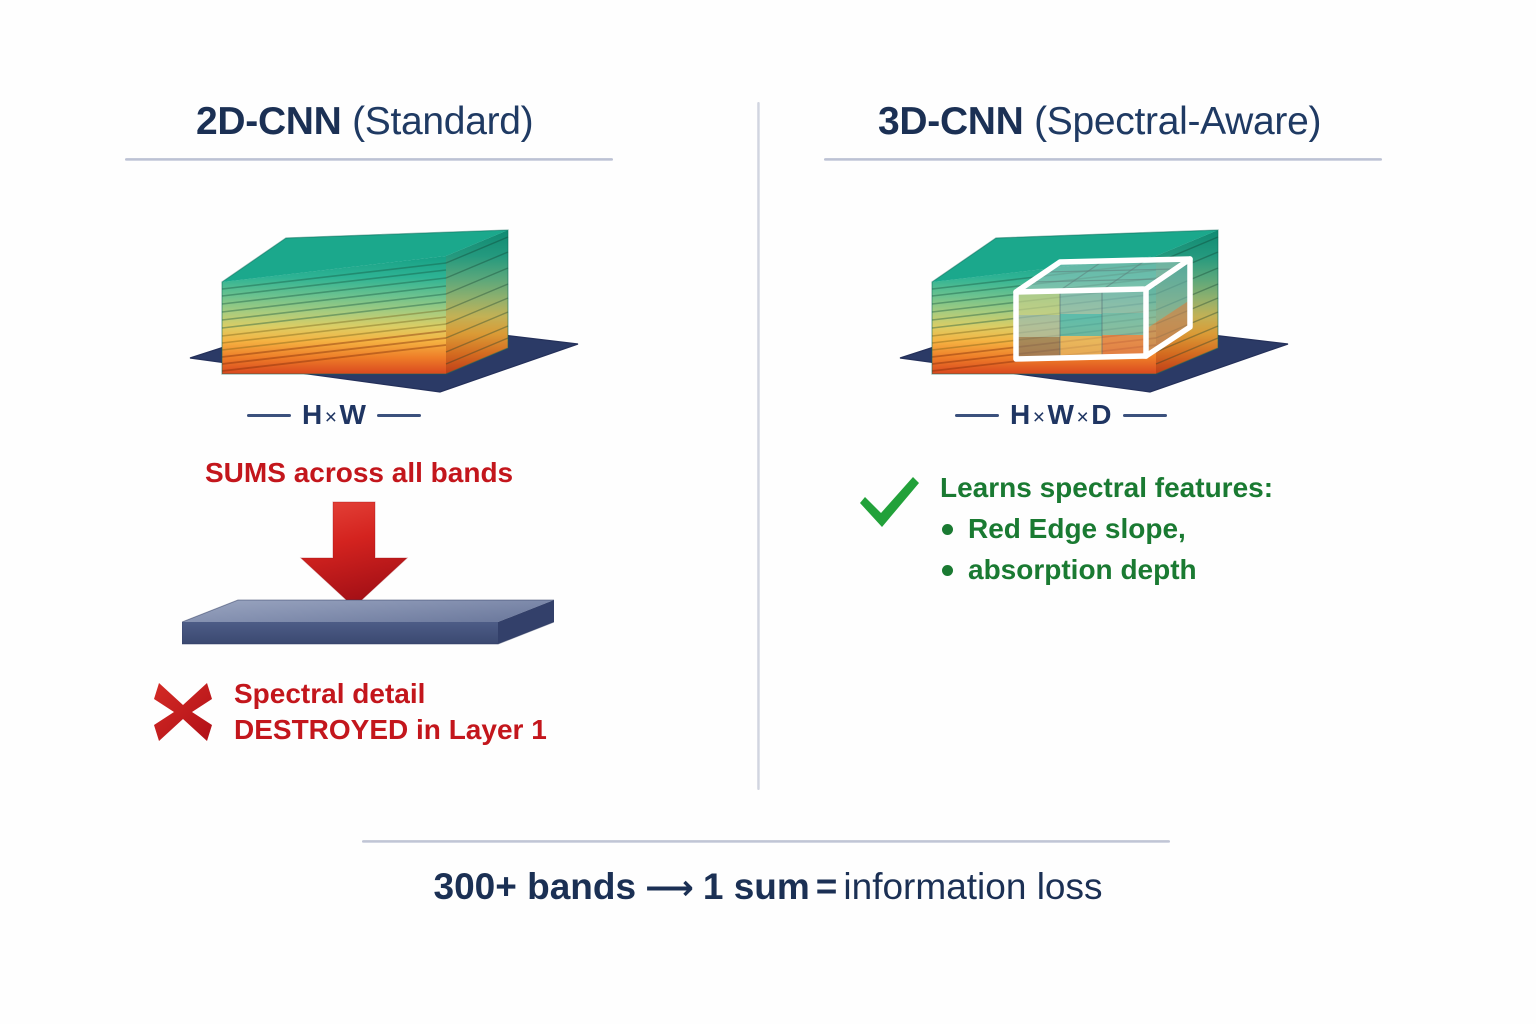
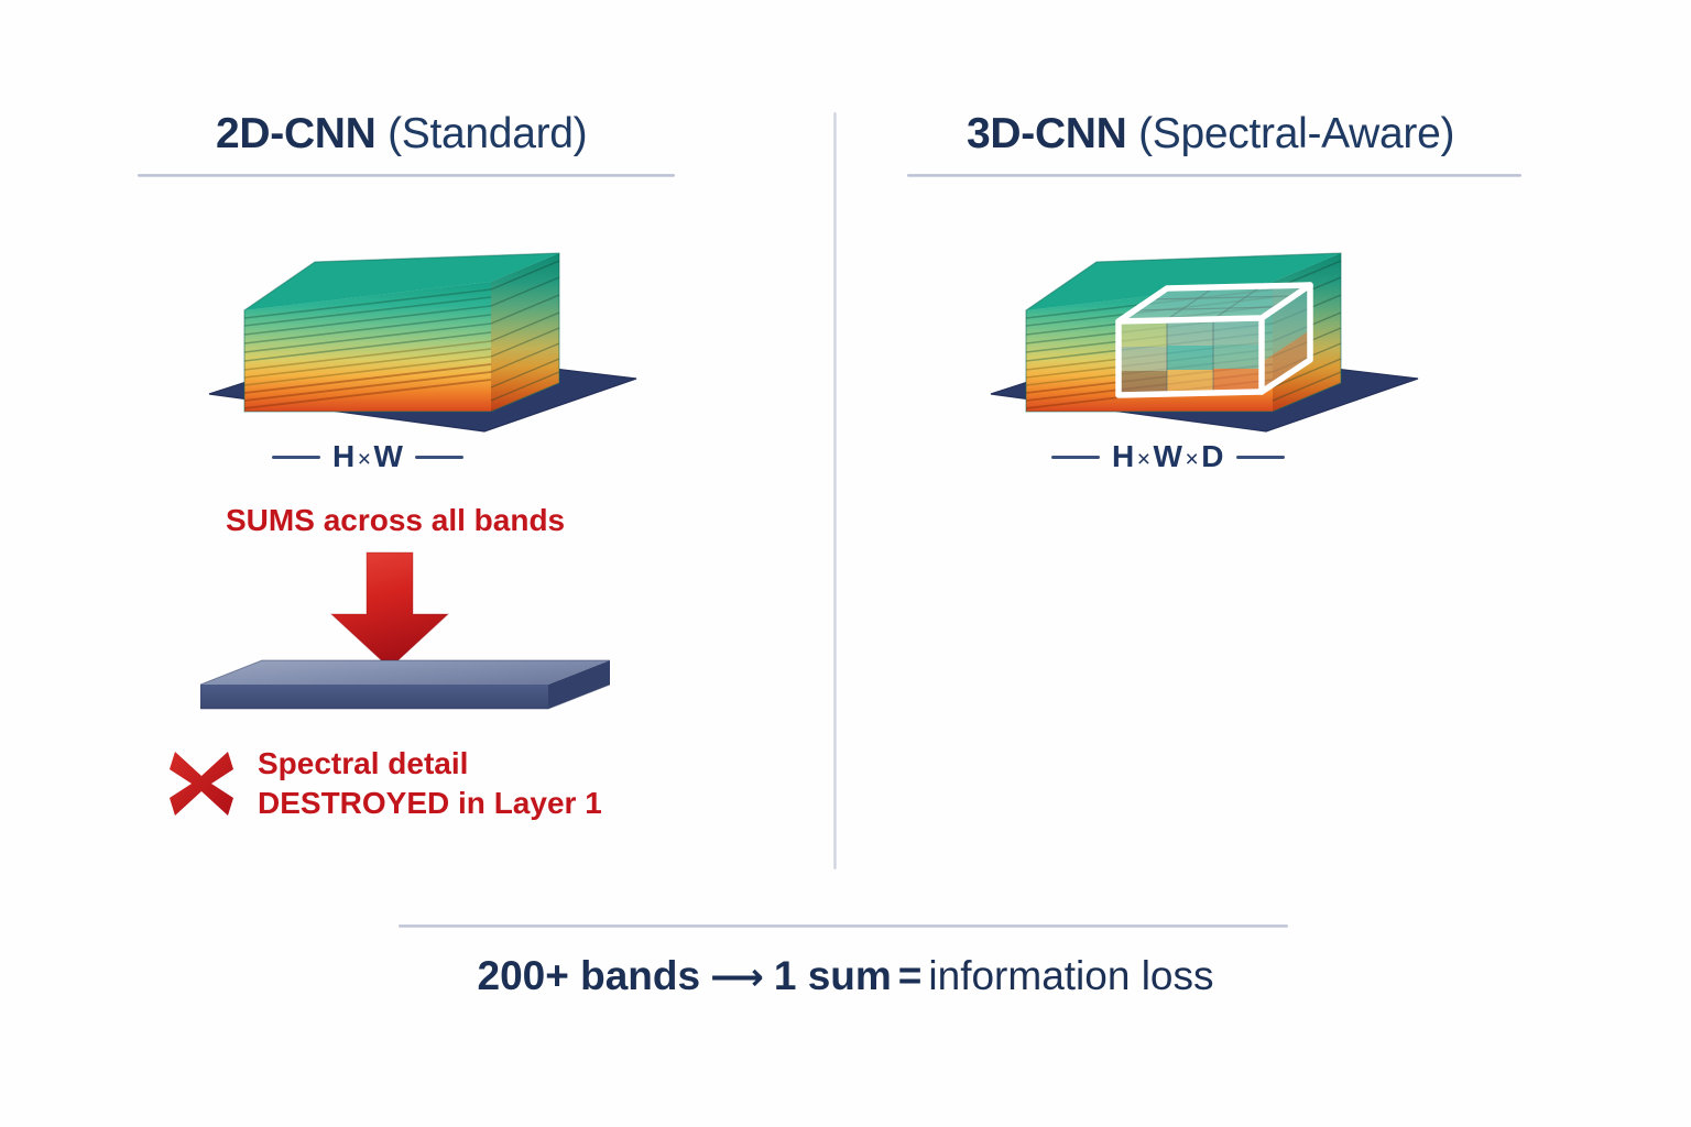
  2D-CNN (Standard)
  3D-CNN (Spectral-Aware)
  H×W
  SUMS across all bands
  Spectral detail
  DESTROYED in Layer 1
  H×W×D
- Learns spectral features:
- Red Edge slope,
- absorption depth
- 300+ bands ⟶ 1 sum = information loss
+ 200+ bands ⟶ 1 sum = information loss
